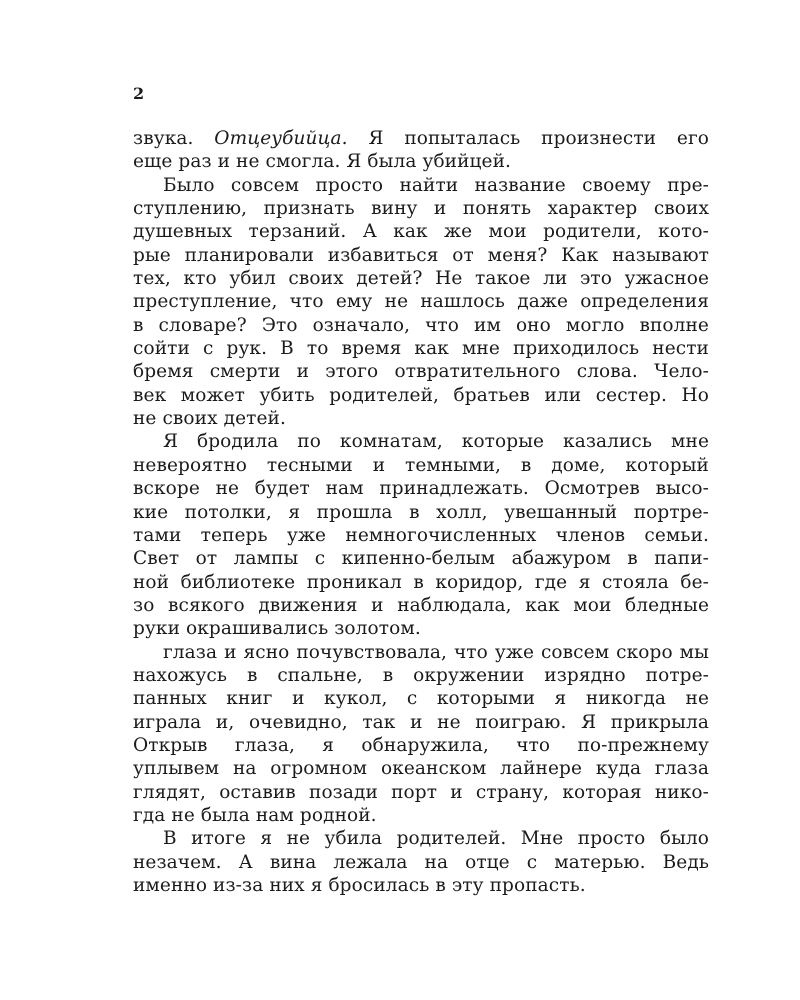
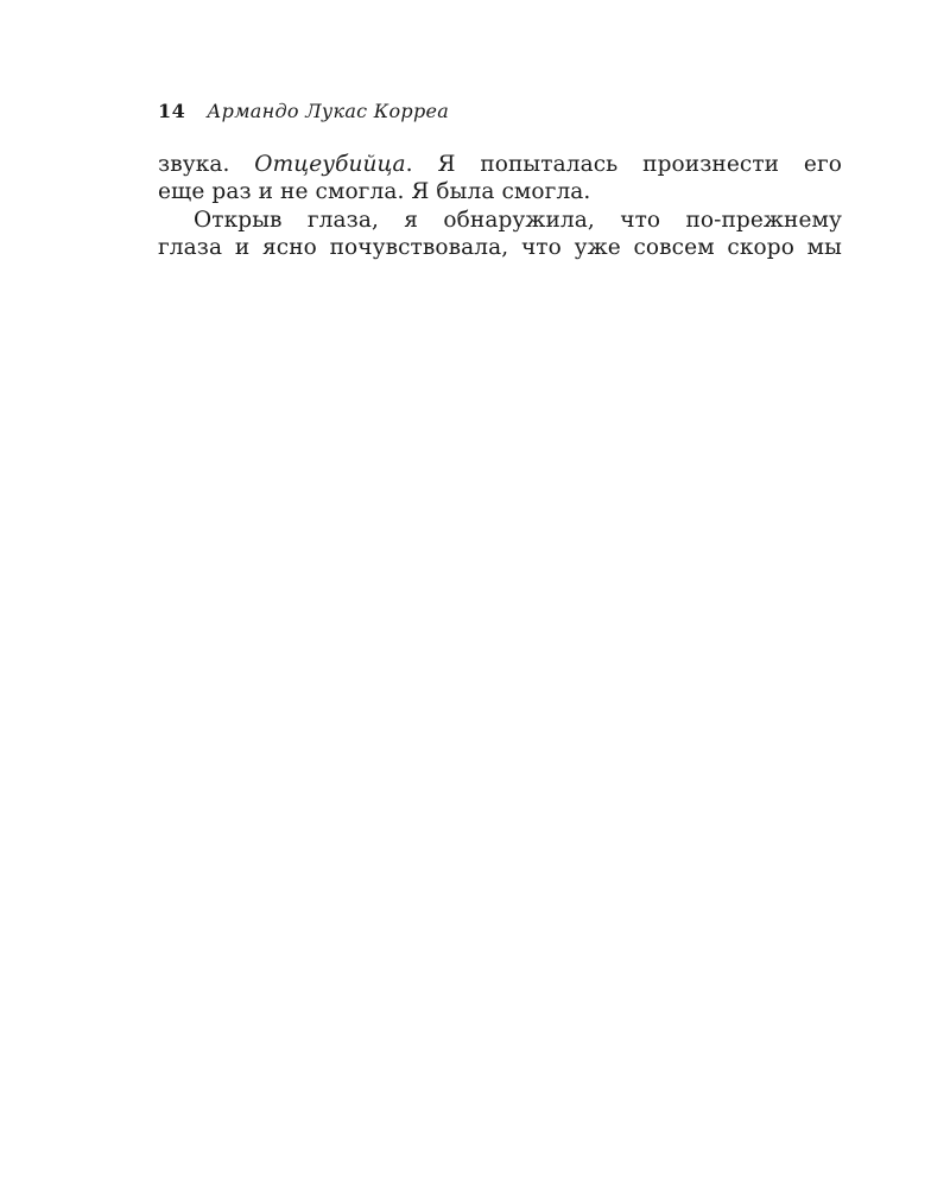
- 2
+ 14
+ Армандо Лукас Корреа
  звука. Отцеубийца. Я попыталась произнести его
- еще раз и не смогла. Я была убийцей.
+ еще раз и не смогла. Я была смогла.
- Было совсем просто найти название своему пре-
- ступлению, признать вину и понять характер своих
- душевных терзаний. А как же мои родители, кото-
- рые планировали избавиться от меня? Как называют
- тех, кто убил своих детей? Не такое ли это ужасное
- преступление, что ему не нашлось даже определения
- в словаре? Это означало, что им оно могло вполне
- сойти с рук. В то время как мне приходилось нести
- бремя смерти и этого отвратительного слова. Чело-
- век может убить родителей, братьев или сестер. Но
- не своих детей.
- Я бродила по комнатам, которые казались мне
- невероятно тесными и темными, в доме, который
- вскоре не будет нам принадлежать. Осмотрев высо-
- кие потолки, я прошла в холл, увешанный портре-
- тами теперь уже немногочисленных членов семьи.
- Свет от лампы с кипенно-белым абажуром в папи-
- ной библиотеке проникал в коридор, где я стояла бе-
- зо всякого движения и наблюдала, как мои бледные
- руки окрашивались золотом.
- глаза и ясно почувствовала, что уже совсем скоро мы
+ Открыв глаза, я обнаружила, что по-прежнему
- нахожусь в спальне, в окружении изрядно потре-
- панных книг и кукол, с которыми я никогда не
- играла и, очевидно, так и не поиграю. Я прикрыла
- Открыв глаза, я обнаружила, что по-прежнему
+ глаза и ясно почувствовала, что уже совсем скоро мы
- уплывем на огромном океанском лайнере куда глаза
- глядят, оставив позади порт и страну, которая нико-
- гда не была нам родной.
- В итоге я не убила родителей. Мне просто было
- незачем. А вина лежала на отце с матерью. Ведь
- именно из-за них я бросилась в эту пропасть.
